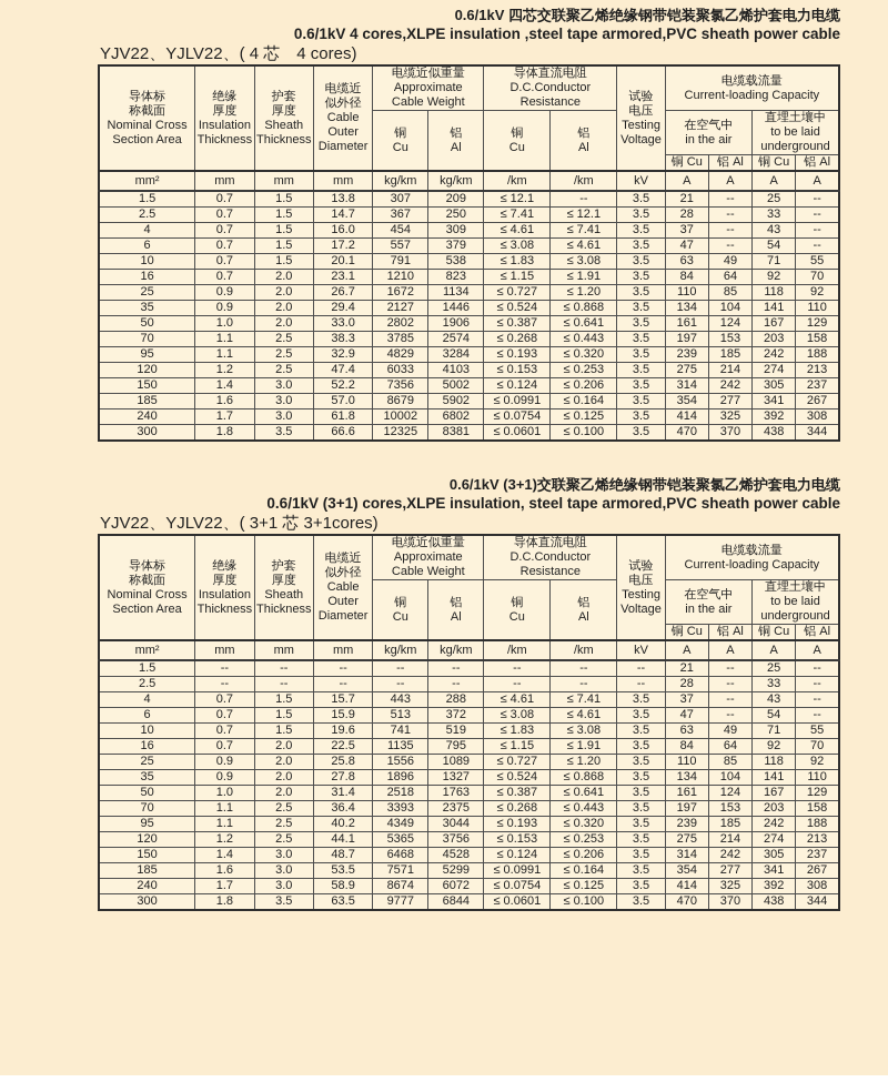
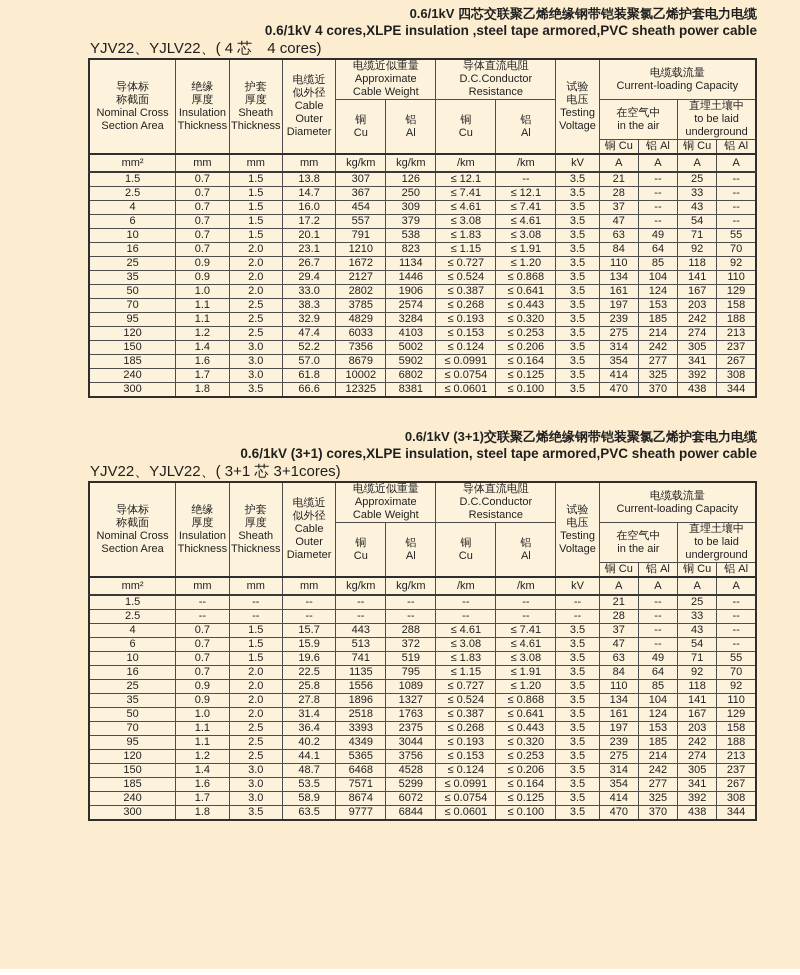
  0.6/1kV 四芯交联聚乙烯绝缘钢带铠装聚氯乙烯护套电力电缆
  0.6/1kV 4 cores,XLPE insulation ,steel tape armored,PVC sheath power cable
  YJV22、YJLV22、( 4 芯 4 cores)
  导体标 称截面 Nominal Cross Section Area	绝缘 厚度 Insulation Thickness	护套 厚度 Sheath Thickness	电缆近 似外径 Cable Outer Diameter	电缆近似重量 Approximate Cable Weight	导体直流电阻 D.C.Conductor Resistance	试验 电压 Testing Voltage	电缆载流量 Current-loading Capacity
  铜 Cu	铝 Al	铜 Cu	铝 Al	在空气中 in the air	直埋土壤中 to be laid underground
  铜 Cu	铝 Al	铜 Cu	铝 Al
  mm²	mm	mm	mm	kg/km	kg/km	/km	/km	kV	A	A	A	A
- 1.5	0.7	1.5	13.8	307	209	≤ 12.1	--	3.5	21	--	25	--
+ 1.5	0.7	1.5	13.8	307	126	≤ 12.1	--	3.5	21	--	25	--
  2.5	0.7	1.5	14.7	367	250	≤ 7.41	≤ 12.1	3.5	28	--	33	--
  4	0.7	1.5	16.0	454	309	≤ 4.61	≤ 7.41	3.5	37	--	43	--
  6	0.7	1.5	17.2	557	379	≤ 3.08	≤ 4.61	3.5	47	--	54	--
  10	0.7	1.5	20.1	791	538	≤ 1.83	≤ 3.08	3.5	63	49	71	55
  16	0.7	2.0	23.1	1210	823	≤ 1.15	≤ 1.91	3.5	84	64	92	70
  25	0.9	2.0	26.7	1672	1134	≤ 0.727	≤ 1.20	3.5	110	85	118	92
  35	0.9	2.0	29.4	2127	1446	≤ 0.524	≤ 0.868	3.5	134	104	141	110
  50	1.0	2.0	33.0	2802	1906	≤ 0.387	≤ 0.641	3.5	161	124	167	129
  70	1.1	2.5	38.3	3785	2574	≤ 0.268	≤ 0.443	3.5	197	153	203	158
  95	1.1	2.5	32.9	4829	3284	≤ 0.193	≤ 0.320	3.5	239	185	242	188
  120	1.2	2.5	47.4	6033	4103	≤ 0.153	≤ 0.253	3.5	275	214	274	213
  150	1.4	3.0	52.2	7356	5002	≤ 0.124	≤ 0.206	3.5	314	242	305	237
  185	1.6	3.0	57.0	8679	5902	≤ 0.0991	≤ 0.164	3.5	354	277	341	267
  240	1.7	3.0	61.8	10002	6802	≤ 0.0754	≤ 0.125	3.5	414	325	392	308
  300	1.8	3.5	66.6	12325	8381	≤ 0.0601	≤ 0.100	3.5	470	370	438	344
  0.6/1kV (3+1)交联聚乙烯绝缘钢带铠装聚氯乙烯护套电力电缆
  0.6/1kV (3+1) cores,XLPE insulation, steel tape armored,PVC sheath power cable
  YJV22、YJLV22、( 3+1 芯 3+1cores)
  导体标 称截面 Nominal Cross Section Area	绝缘 厚度 Insulation Thickness	护套 厚度 Sheath Thickness	电缆近 似外径 Cable Outer Diameter	电缆近似重量 Approximate Cable Weight	导体直流电阻 D.C.Conductor Resistance	试验 电压 Testing Voltage	电缆载流量 Current-loading Capacity
  铜 Cu	铝 Al	铜 Cu	铝 Al	在空气中 in the air	直埋土壤中 to be laid underground
  铜 Cu	铝 Al	铜 Cu	铝 Al
  mm²	mm	mm	mm	kg/km	kg/km	/km	/km	kV	A	A	A	A
  1.5	--	--	--	--	--	--	--	--	21	--	25	--
  2.5	--	--	--	--	--	--	--	--	28	--	33	--
  4	0.7	1.5	15.7	443	288	≤ 4.61	≤ 7.41	3.5	37	--	43	--
  6	0.7	1.5	15.9	513	372	≤ 3.08	≤ 4.61	3.5	47	--	54	--
  10	0.7	1.5	19.6	741	519	≤ 1.83	≤ 3.08	3.5	63	49	71	55
  16	0.7	2.0	22.5	1135	795	≤ 1.15	≤ 1.91	3.5	84	64	92	70
  25	0.9	2.0	25.8	1556	1089	≤ 0.727	≤ 1.20	3.5	110	85	118	92
  35	0.9	2.0	27.8	1896	1327	≤ 0.524	≤ 0.868	3.5	134	104	141	110
  50	1.0	2.0	31.4	2518	1763	≤ 0.387	≤ 0.641	3.5	161	124	167	129
  70	1.1	2.5	36.4	3393	2375	≤ 0.268	≤ 0.443	3.5	197	153	203	158
  95	1.1	2.5	40.2	4349	3044	≤ 0.193	≤ 0.320	3.5	239	185	242	188
  120	1.2	2.5	44.1	5365	3756	≤ 0.153	≤ 0.253	3.5	275	214	274	213
  150	1.4	3.0	48.7	6468	4528	≤ 0.124	≤ 0.206	3.5	314	242	305	237
  185	1.6	3.0	53.5	7571	5299	≤ 0.0991	≤ 0.164	3.5	354	277	341	267
  240	1.7	3.0	58.9	8674	6072	≤ 0.0754	≤ 0.125	3.5	414	325	392	308
  300	1.8	3.5	63.5	9777	6844	≤ 0.0601	≤ 0.100	3.5	470	370	438	344
